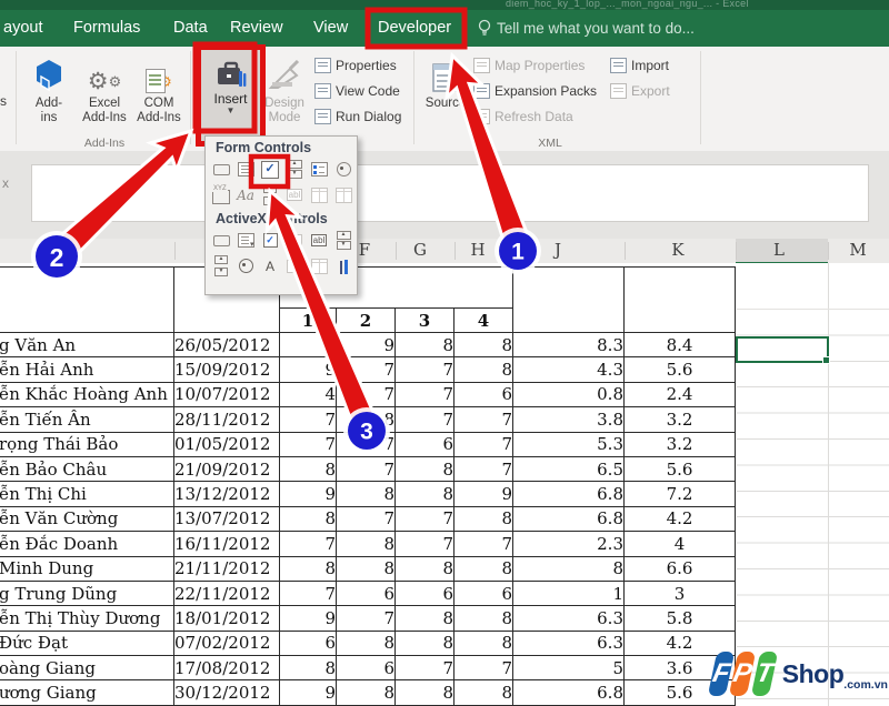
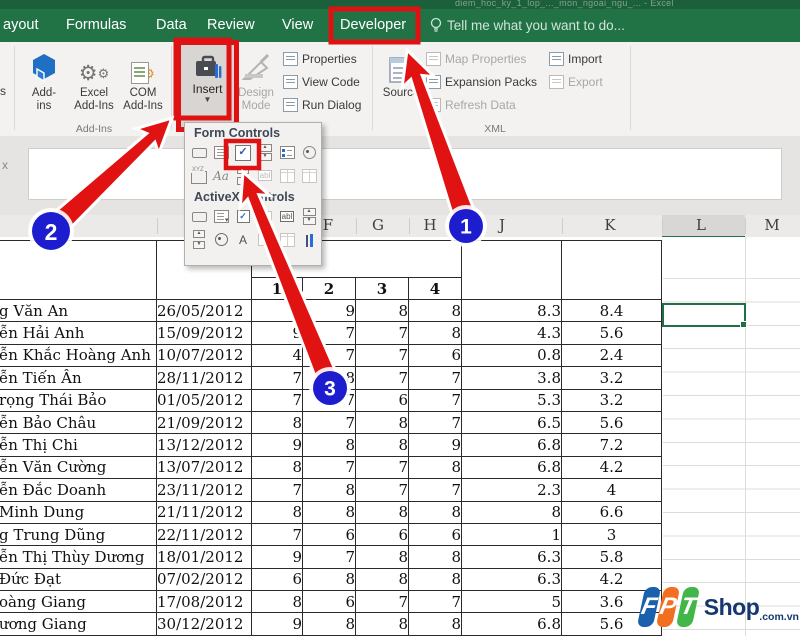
  diem_hoc_ky_1_lop_..._mon_ngoai_ngu_... - Excel
  ayout
  Formulas
  Data
  Review
  View
  Developer
  Tell me what you want to do...
  s
  Add-
  ins
  ⚙
  ⚙
  Excel
  Add-Ins
  COM
  Add-Ins
  Add-Ins
  Insert
  ▼
  Design
  Mode
  Properties
  View Code
  Run Dialog
  Sourc
  Map Properties
  Expansion Packs
  Refresh Data
  Import
  Export
  XML
  x
  F
  G
  H
  J
  K
  L
  M
  1	2	3	4
  g Văn An	26/05/2012		9	8	8	8.3	8.4
  ễn Hải Anh	15/09/2012		7	7	8	4.3	5.6
  ễn Khắc Hoàng Anh	10/07/2012	4	7	7	6	0.8	2.4
  ễn Tiến Ân	28/11/2012	7	8	7	7	3.8	3.2
  rọng Thái Bảo	01/05/2012	7	7	6	7	5.3	3.2
  ễn Bảo Châu	21/09/2012	8	7	8	7	6.5	5.6
  ễn Thị Chi	13/12/2012	9	8	8	9	6.8	7.2
  ễn Văn Cường	13/07/2012	8	7	7	8	6.8	4.2
- ễn Đắc Doanh	16/11/2012	7	8	7	7	2.3	4
+ ễn Đắc Doanh	23/11/2012	7	8	7	7	2.3	4
  Minh Dung	21/11/2012	8	8	8	8	8	6.6
  g Trung Dũng	22/11/2012	7	6	6	6	1	3
  ễn Thị Thùy Dương	18/01/2012	9	7	8	8	6.3	5.8
  Đức Đạt	07/02/2012	6	8	8	8	6.3	4.2
  oàng Giang	17/08/2012	8	6	7	7	5	3.6
  ương Giang	30/12/2012	9	8	8	8	6.8	5.6
  Form Controls
  ✓
  Aa
  abl
  ActiveXnrols
  ✓
  abl
  A
  Shop
  .com.vn
  1
  2
  3
